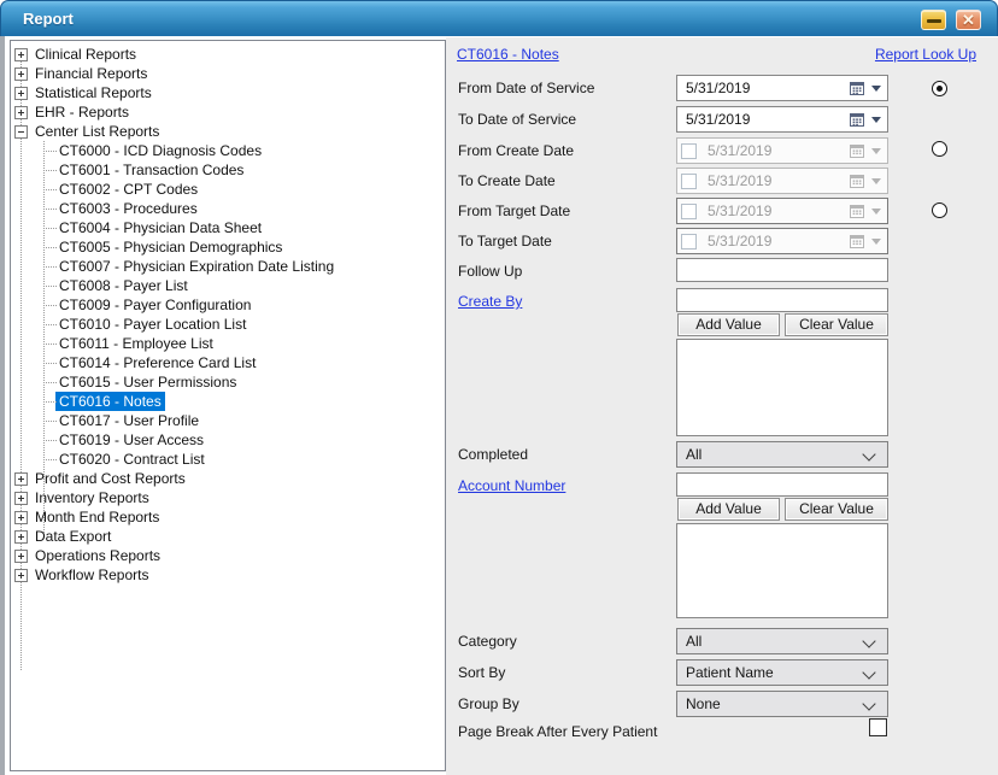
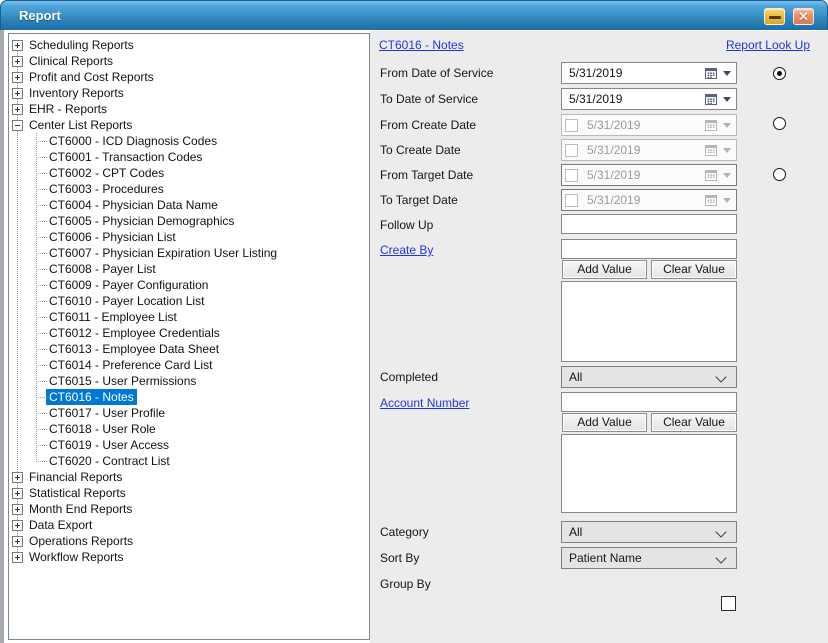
  Report
  ✕
+ Scheduling Reports
  Clinical Reports
- Financial Reports
+ Profit and Cost Reports
- Statistical Reports
+ Inventory Reports
  EHR - Reports
  Center List Reports
  CT6000 - ICD Diagnosis Codes
  CT6001 - Transaction Codes
  CT6002 - CPT Codes
  CT6003 - Procedures
- CT6004 - Physician Data Sheet
+ CT6004 - Physician Data Name
  CT6005 - Physician Demographics
+ CT6006 - Physician List
- CT6007 - Physician Expiration Date Listing
+ CT6007 - Physician Expiration User Listing
  CT6008 - Payer List
  CT6009 - Payer Configuration
  CT6010 - Payer Location List
  CT6011 - Employee List
+ CT6012 - Employee Credentials
+ CT6013 - Employee Data Sheet
  CT6014 - Preference Card List
  CT6015 - User Permissions
  CT6016 - Notes
  CT6017 - User Profile
+ CT6018 - User Role
  CT6019 - User Access
  CT6020 - Contract List
- Profit and Cost Reports
+ Financial Reports
- Inventory Reports
+ Statistical Reports
  Month End Reports
  Data Export
  Operations Reports
  Workflow Reports
  CT6016 - Notes
  Report Look Up
  From Date of Service
  5/31/2019
  To Date of Service
  5/31/2019
  From Create Date
  5/31/2019
  To Create Date
  5/31/2019
  From Target Date
  5/31/2019
  To Target Date
  5/31/2019
  Follow Up
  Create By
  Add Value
  Clear Value
  Completed
  All
  Account Number
  Add Value
  Clear Value
  Category
  All
  Sort By
  Patient Name
  Group By
- None
- Page Break After Every Patient
